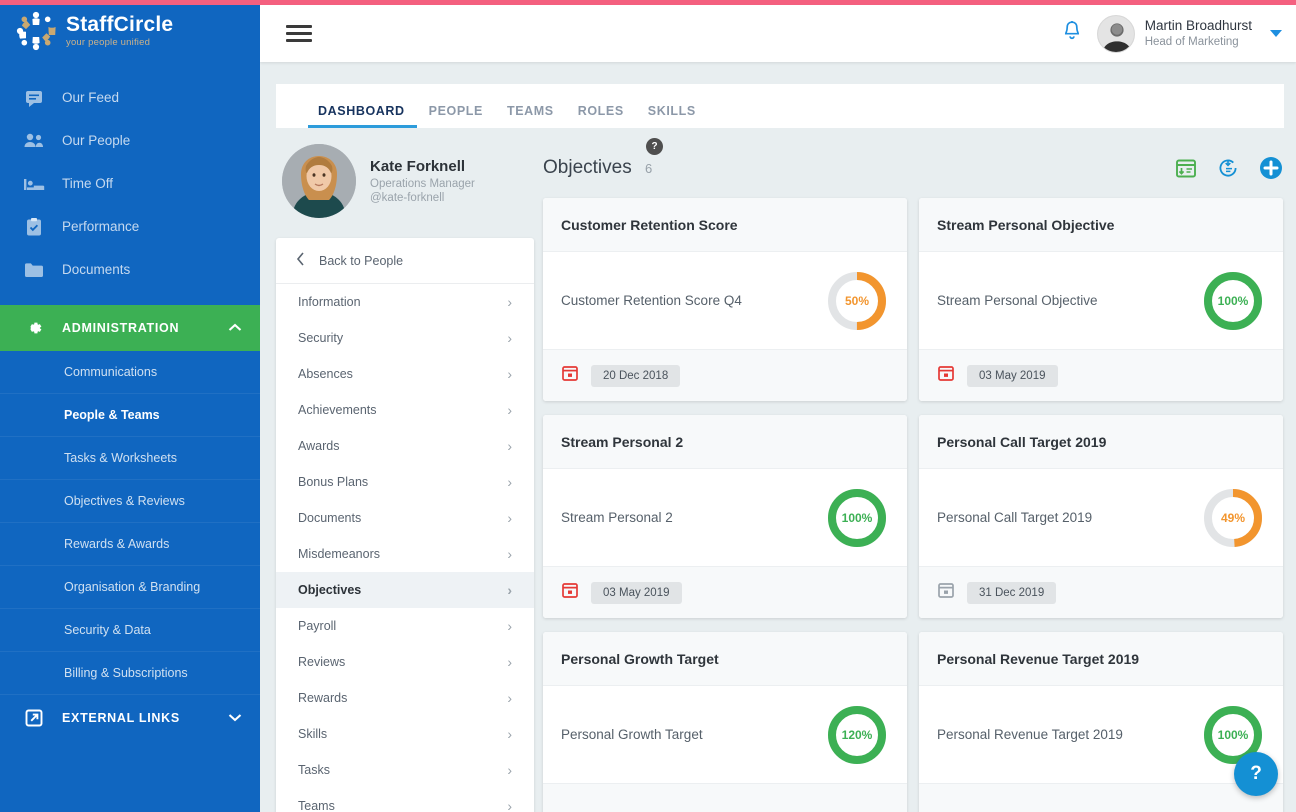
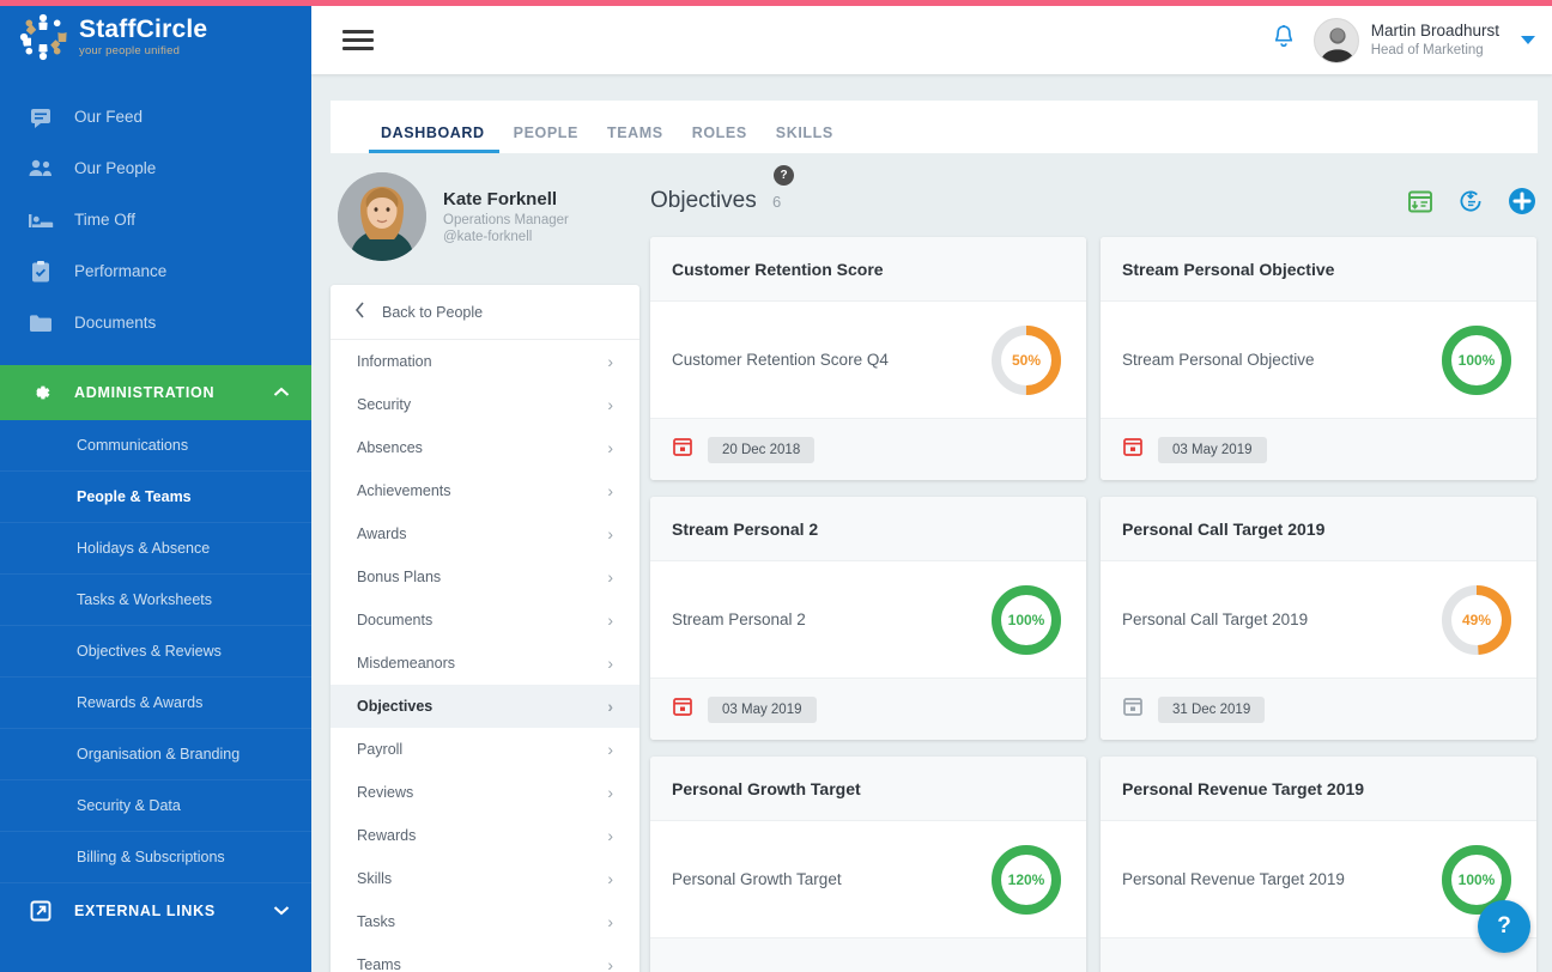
  StaffCircle
  your people unified
  Our Feed
  Our People
  Time Off
  Performance
  Documents
  ADMINISTRATION
  Communications
  People & Teams
+ Holidays & Absence
  Tasks & Worksheets
  Objectives & Reviews
  Rewards & Awards
  Organisation & Branding
  Security & Data
  Billing & Subscriptions
  EXTERNAL LINKS
  Martin Broadhurst
  Head of Marketing
  DASHBOARD
  PEOPLE
  TEAMS
  ROLES
  SKILLS
  Kate Forknell
  Operations Manager
  @kate-forknell
  Back to People
  Information
  ›
  Security
  ›
  Absences
  ›
  Achievements
  ›
  Awards
  ›
  Bonus Plans
  ›
  Documents
  ›
  Misdemeanors
  ›
  Objectives
  ›
  Payroll
  ›
  Reviews
  ›
  Rewards
  ›
  Skills
  ›
  Tasks
  ›
  Teams
  ›
  Objectives 6
  ?
  Customer Retention Score
  Customer Retention Score Q4
  50%
  20 Dec 2018
  Stream Personal Objective
  Stream Personal Objective
  100%
  03 May 2019
  Stream Personal 2
  Stream Personal 2
  100%
  03 May 2019
  Personal Call Target 2019
  Personal Call Target 2019
  49%
  31 Dec 2019
  Personal Growth Target
  Personal Growth Target
  120%
  Personal Revenue Target 2019
  Personal Revenue Target 2019
  100%
  ?
